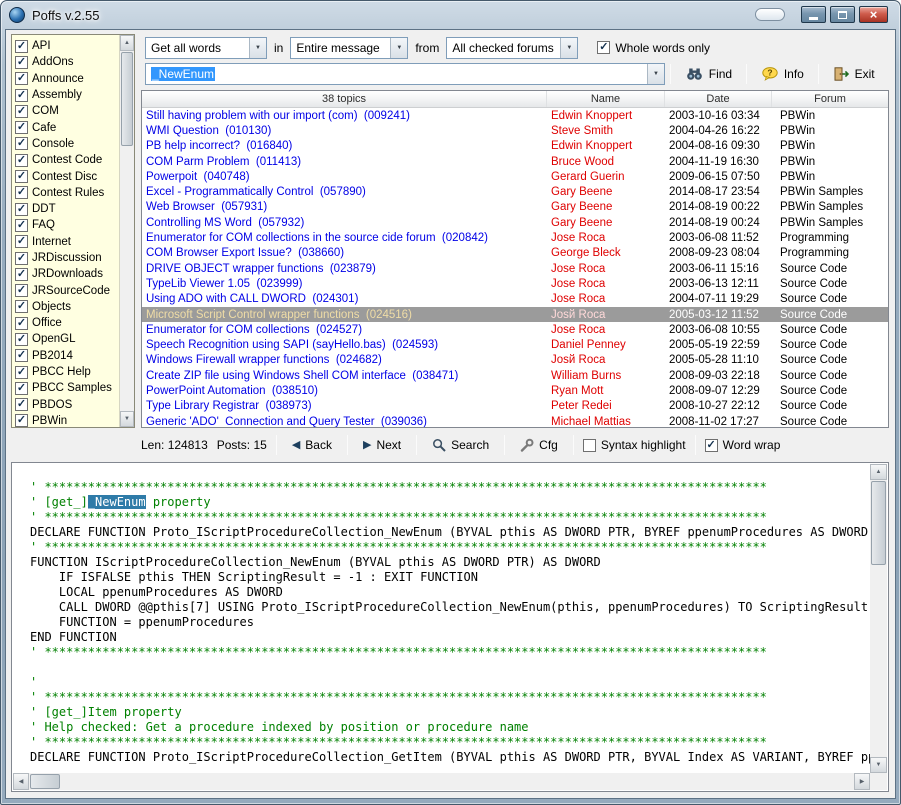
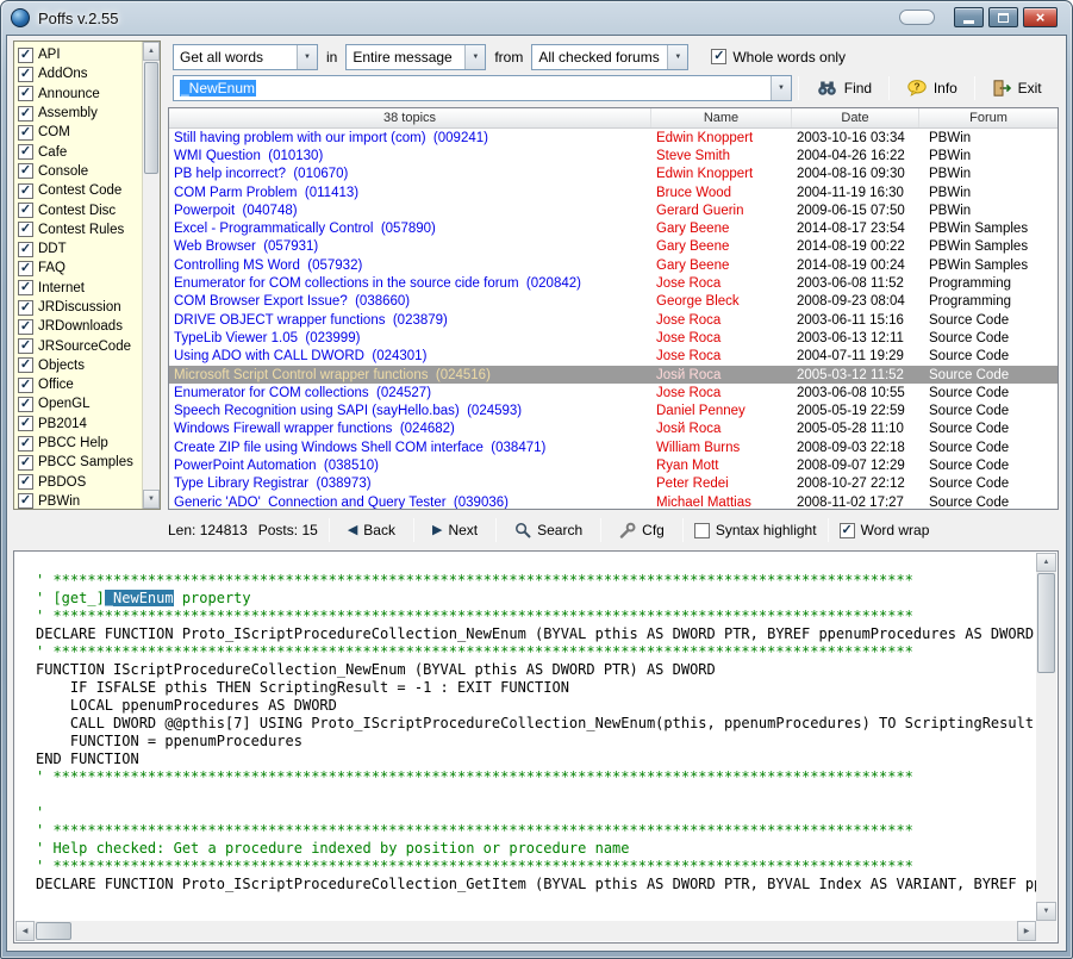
  Poffs v.2.55
  ×
  ✓
  API
  ✓
  AddOns
  ✓
  Announce
  ✓
  Assembly
  ✓
  COM
  ✓
  Cafe
  ✓
  Console
  ✓
  Contest Code
  ✓
  Contest Disc
  ✓
  Contest Rules
  ✓
  DDT
  ✓
  FAQ
  ✓
  Internet
  ✓
  JRDiscussion
  ✓
  JRDownloads
  ✓
  JRSourceCode
  ✓
  Objects
  ✓
  Office
  ✓
  OpenGL
  ✓
  PB2014
  ✓
  PBCC Help
  ✓
  PBCC Samples
  ✓
  PBDOS
  ✓
  PBWin
  Get all words
  in
  Entire message
  from
  All checked forums
  ✓
  Whole words only
  _NewEnum
  Find
  ?
  Info
  Exit
  38 topics
  Name
  Date
  Forum
  Still having problem with our import (com) (009241)
  Edwin Knoppert
  2003-10-16 03:34
  PBWin
  WMI Question (010130)
  Steve Smith
  2004-04-26 16:22
  PBWin
- PB help incorrect? (016840)
+ PB help incorrect? (010670)
  Edwin Knoppert
  2004-08-16 09:30
  PBWin
  COM Parm Problem (011413)
  Bruce Wood
  2004-11-19 16:30
  PBWin
  Powerpoit (040748)
  Gerard Guerin
  2009-06-15 07:50
  PBWin
  Excel - Programmatically Control (057890)
  Gary Beene
  2014-08-17 23:54
  PBWin Samples
  Web Browser (057931)
  Gary Beene
  2014-08-19 00:22
  PBWin Samples
  Controlling MS Word (057932)
  Gary Beene
  2014-08-19 00:24
  PBWin Samples
  Enumerator for COM collections in the source cide forum (020842)
  Jose Roca
  2003-06-08 11:52
  Programming
  COM Browser Export Issue? (038660)
  George Bleck
  2008-09-23 08:04
  Programming
  DRIVE OBJECT wrapper functions (023879)
  Jose Roca
  2003-06-11 15:16
  Source Code
  TypeLib Viewer 1.05 (023999)
  Jose Roca
  2003-06-13 12:11
  Source Code
  Using ADO with CALL DWORD (024301)
  Jose Roca
  2004-07-11 19:29
  Source Code
  Microsoft Script Control wrapper functions (024516)
  Josй Roca
  2005-03-12 11:52
  Source Code
  Enumerator for COM collections (024527)
  Jose Roca
  2003-06-08 10:55
  Source Code
  Speech Recognition using SAPI (sayHello.bas) (024593)
  Daniel Penney
  2005-05-19 22:59
  Source Code
  Windows Firewall wrapper functions (024682)
  Josй Roca
  2005-05-28 11:10
  Source Code
  Create ZIP file using Windows Shell COM interface (038471)
  William Burns
  2008-09-03 22:18
  Source Code
  PowerPoint Automation (038510)
  Ryan Mott
  2008-09-07 12:29
  Source Code
  Type Library Registrar (038973)
  Peter Redei
  2008-10-27 22:12
  Source Code
  Generic 'ADO' Connection and Query Tester (039036)
  Michael Mattias
  2008-11-02 17:27
  Source Code
  Len: 124813
  Posts: 15
  ◀
  Back
  ▶
  Next
  Search
  Cfg
  Syntax highlight
  ✓
  Word wrap
  ' ****************************************************************************************************
  ' [get_]_NewEnum property
  ' ****************************************************************************************************
  DECLARE FUNCTION Proto_IScriptProcedureCollection_NewEnum (BYVAL pthis AS DWORD PTR, BYREF ppenumProcedures AS DWORD
  ' ****************************************************************************************************
  FUNCTION IScriptProcedureCollection_NewEnum (BYVAL pthis AS DWORD PTR) AS DWORD
  IF ISFALSE pthis THEN ScriptingResult = -1 : EXIT FUNCTION
  LOCAL ppenumProcedures AS DWORD
  CALL DWORD @@pthis[7] USING Proto_IScriptProcedureCollection_NewEnum(pthis, ppenumProcedures) TO ScriptingResult
  FUNCTION = ppenumProcedures
  END FUNCTION
  ' ****************************************************************************************************
  '
  ' ****************************************************************************************************
- ' [get_]Item property
  ' Help checked: Get a procedure indexed by position or procedure name
  ' ****************************************************************************************************
  DECLARE FUNCTION Proto_IScriptProcedureCollection_GetItem (BYVAL pthis AS DWORD PTR, BYVAL Index AS VARIANT, BYREF p
